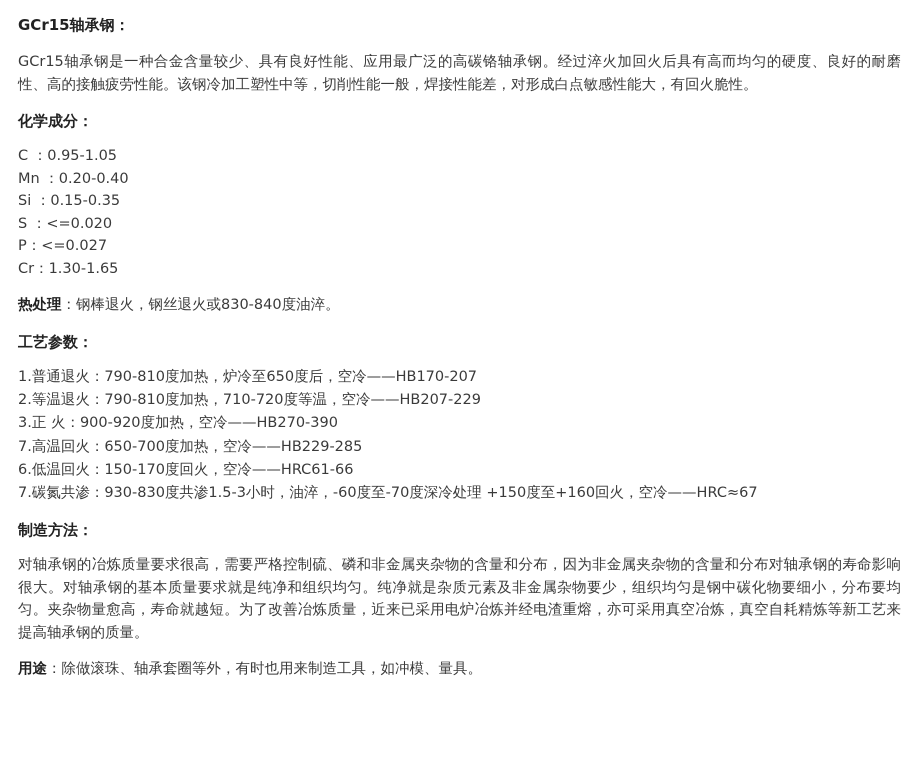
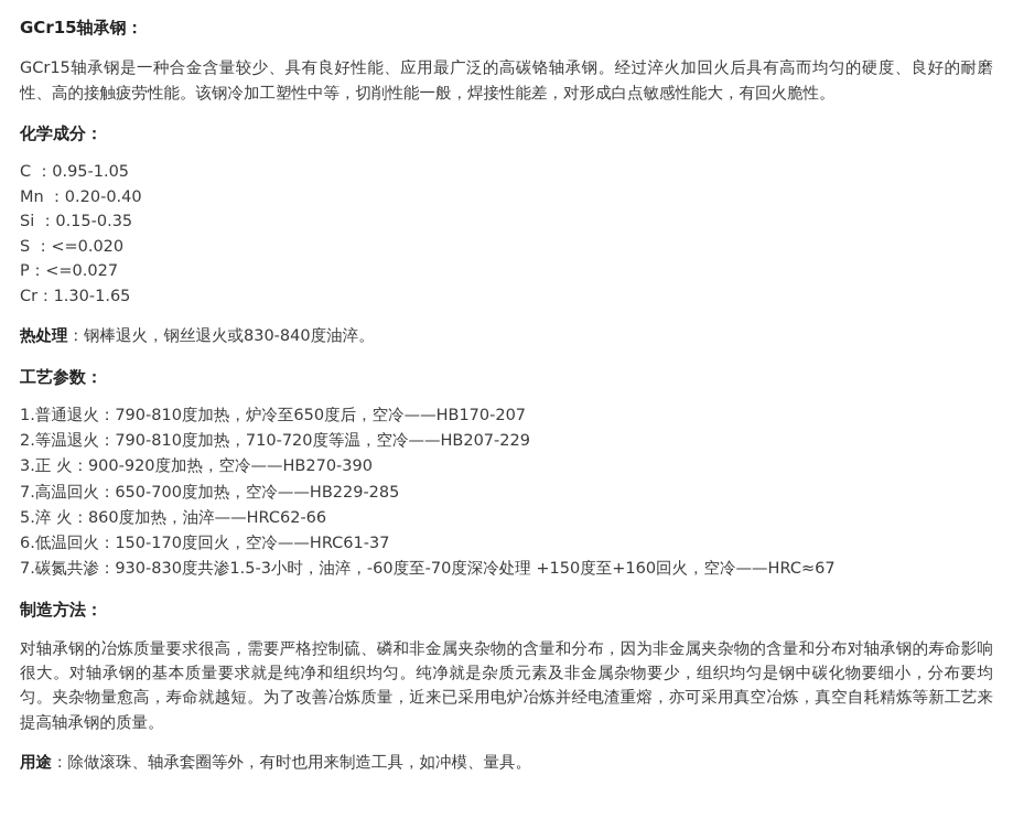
  GCr15轴承钢：
  GCr15轴承钢是一种合金含量较少、具有良好性能、应用最广泛的高碳铬轴承钢。经过淬火加回火后具有高而均匀的硬度、良好的耐磨性、高的接触疲劳性能。该钢冷加工塑性中等，切削性能一般，焊接性能差，对形成白点敏感性能大，有回火脆性。
  化学成分：
  C ：0.95-1.05
  Mn ：0.20-0.40
  Si ：0.15-0.35
  S ：<=0.020
  P：<=0.027
  Cr：1.30-1.65
  热处理：钢棒退火，钢丝退火或830-840度油淬。
  工艺参数：
  1.普通退火：790-810度加热，炉冷至650度后，空冷——HB170-207
  2.等温退火：790-810度加热，710-720度等温，空冷——HB207-229
  3.正 火：900-920度加热，空冷——HB270-390
  7.高温回火：650-700度加热，空冷——HB229-285
+ 5.淬 火：860度加热，油淬——HRC62-66
- 6.低温回火：150-170度回火，空冷——HRC61-66
+ 6.低温回火：150-170度回火，空冷——HRC61-37
  7.碳氮共渗：930-830度共渗1.5-3小时，油淬，-60度至-70度深冷处理 +150度至+160回火，空冷——HRC≈67
  制造方法：
  对轴承钢的冶炼质量要求很高，需要严格控制硫、磷和非金属夹杂物的含量和分布，因为非金属夹杂物的含量和分布对轴承钢的寿命影响很大。对轴承钢的基本质量要求就是纯净和组织均匀。纯净就是杂质元素及非金属杂物要少，组织均匀是钢中碳化物要细小，分布要均匀。夹杂物量愈高，寿命就越短。为了改善冶炼质量，近来已采用电炉冶炼并经电渣重熔，亦可采用真空冶炼，真空自耗精炼等新工艺来提高轴承钢的质量。
  用途：除做滚珠、轴承套圈等外，有时也用来制造工具，如冲模、量具。
